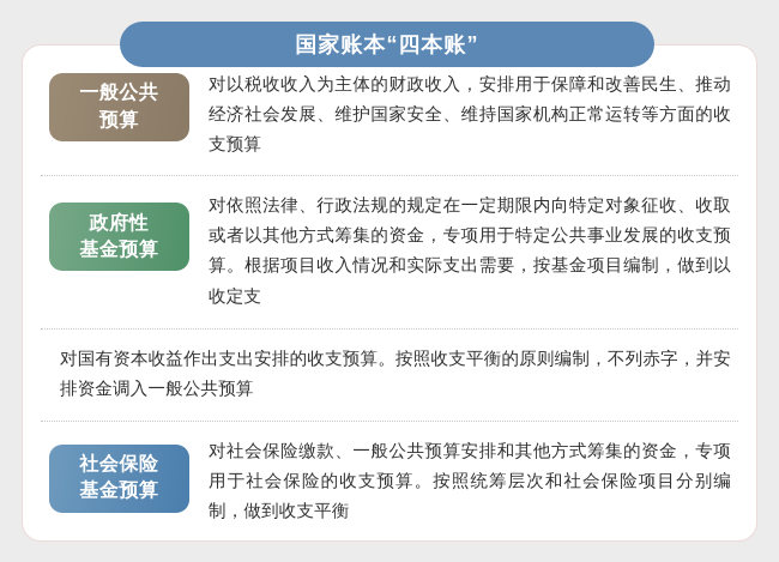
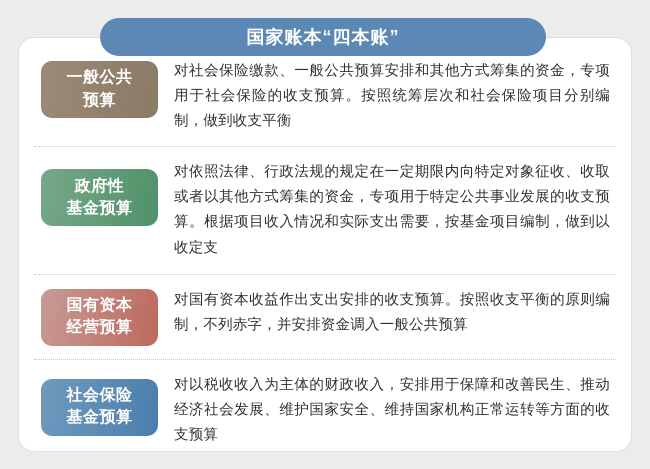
  国家账本“四本账”
  一般公共
  预算
- 对以税收收入为主体的财政收入，安排用于保障和改善民生、推动经济社会发展、维护国家安全、维持国家机构正常运转等方面的收支预算
+ 对社会保险缴款、一般公共预算安排和其他方式筹集的资金，专项用于社会保险的收支预算。按照统筹层次和社会保险项目分别编制，做到收支平衡
  政府性
  基金预算
  对依照法律、行政法规的规定在一定期限内向特定对象征收、收取或者以其他方式筹集的资金，专项用于特定公共事业发展的收支预算。根据项目收入情况和实际支出需要，按基金项目编制，做到以收定支
+ 国有资本
+ 经营预算
  对国有资本收益作出支出安排的收支预算。按照收支平衡的原则编制，不列赤字，并安排资金调入一般公共预算
  社会保险
  基金预算
- 对社会保险缴款、一般公共预算安排和其他方式筹集的资金，专项用于社会保险的收支预算。按照统筹层次和社会保险项目分别编制，做到收支平衡
+ 对以税收收入为主体的财政收入，安排用于保障和改善民生、推动经济社会发展、维护国家安全、维持国家机构正常运转等方面的收支预算
